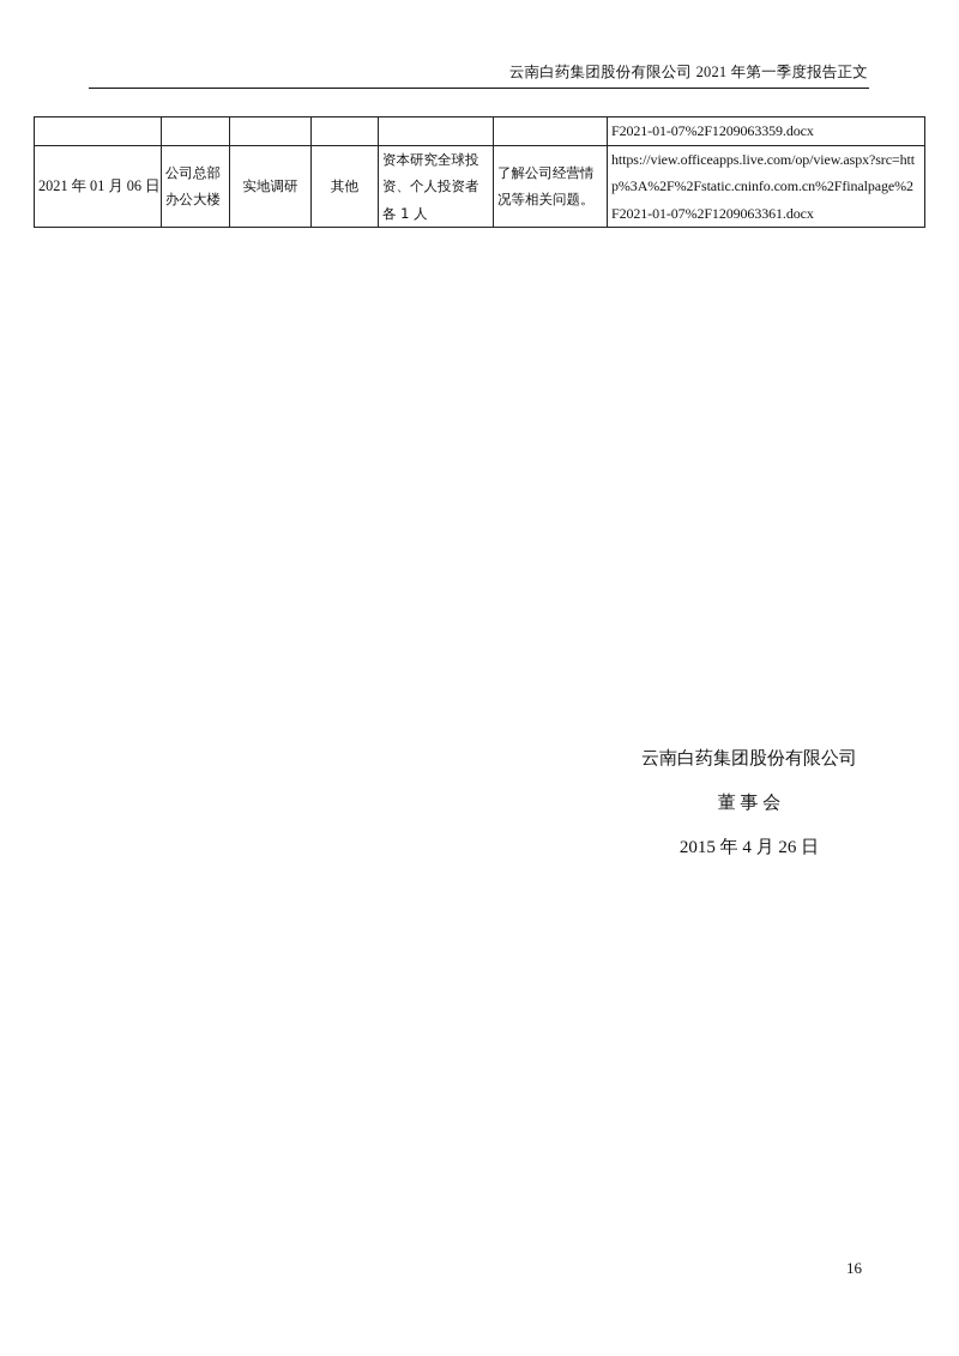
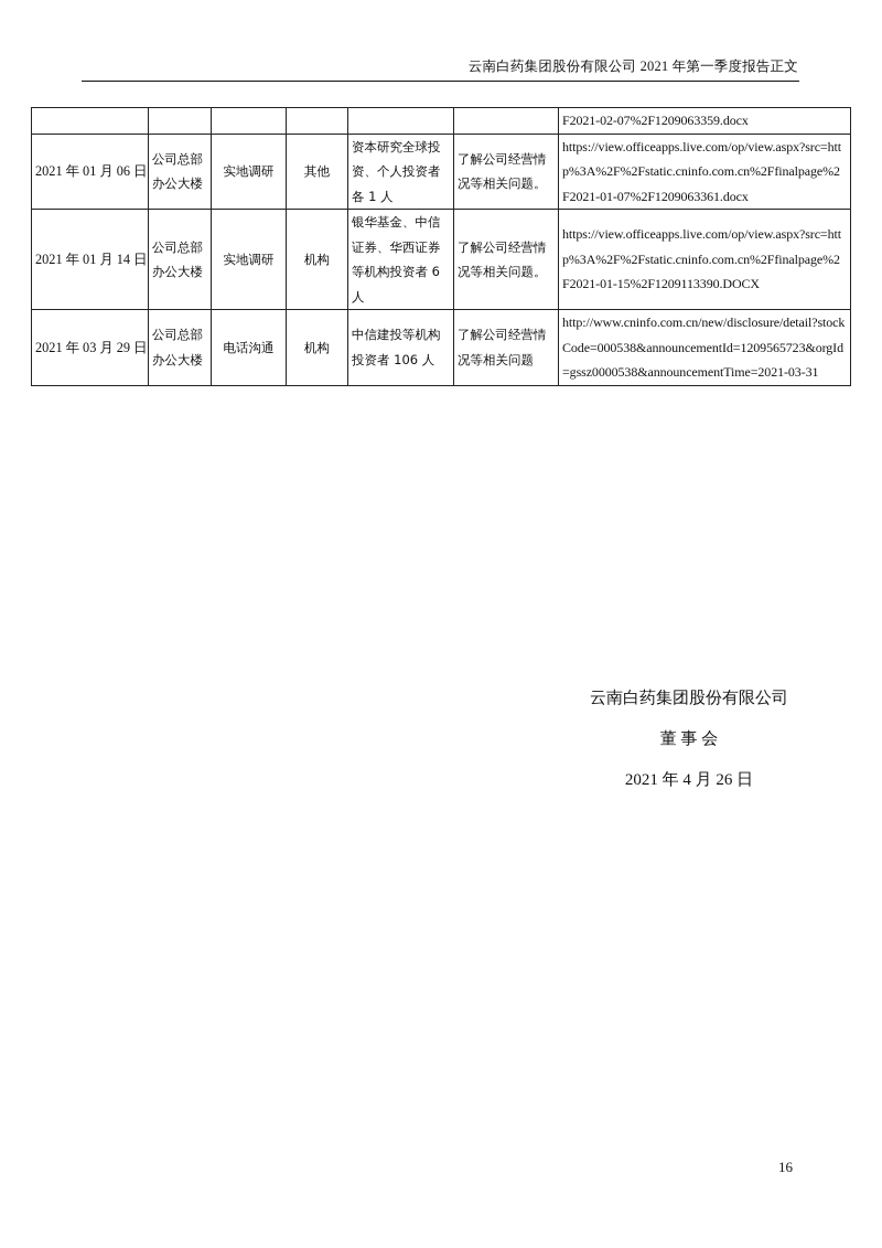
  云南白药集团股份有限公司 2021 年第一季度报告正文
- 						F2021-01-07%2F1209063359.docx
+ 						F2021-02-07%2F1209063359.docx
  2021 年 01 月 06 日	公司总部办公大楼	实地调研	其他	资本研究全球投资、个人投资者各 1 人	了解公司经营情况等相关问题。	https://view.officeapps.live.com/op/view.aspx?src=http%3A%2F%2Fstatic.cninfo.com.cn%2Ffinalpage%2F2021-01-07%2F1209063361.docx
+ 2021 年 01 月 14 日	公司总部办公大楼	实地调研	机构	银华基金、中信证券、华西证券等机构投资者 6 人	了解公司经营情况等相关问题。	https://view.officeapps.live.com/op/view.aspx?src=http%3A%2F%2Fstatic.cninfo.com.cn%2Ffinalpage%2F2021-01-15%2F1209113390.DOCX
+ 2021 年 03 月 29 日	公司总部办公大楼	电话沟通	机构	中信建投等机构投资者 106 人	了解公司经营情况等相关问题	http://www.cninfo.com.cn/new/disclosure/detail?stockCode=000538&announcementId=1209565723&orgId=gssz0000538&announcementTime=2021-03-31
  云南白药集团股份有限公司
  董 事 会
- 2015 年 4 月 26 日
+ 2021 年 4 月 26 日
  16
